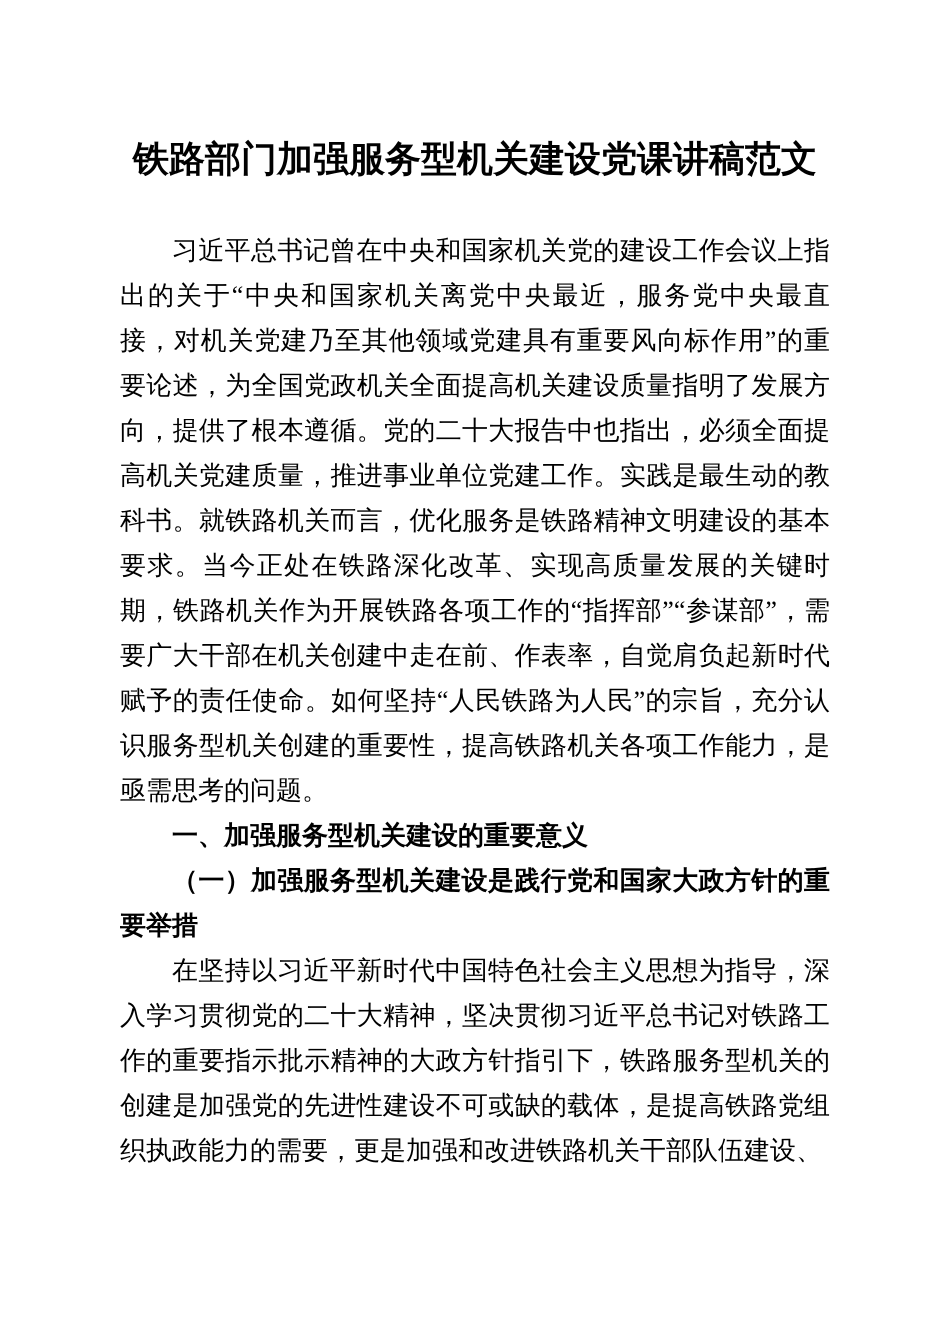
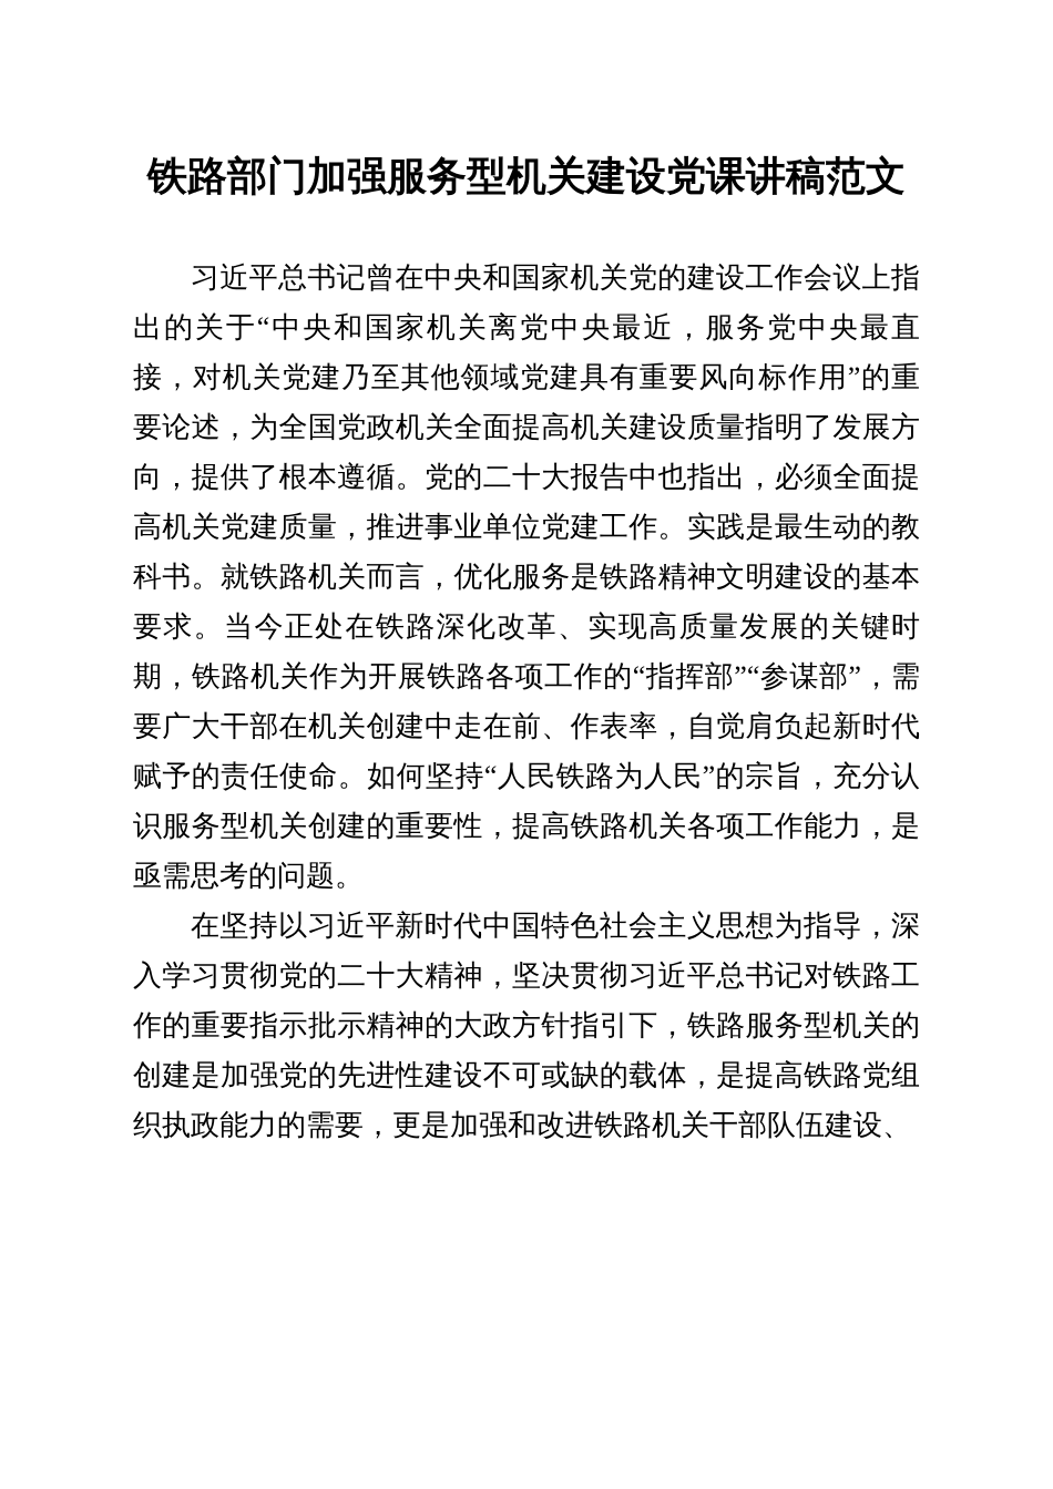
  铁路部门加强服务型机关建设党课讲稿范文
  习近平总书记曾在中央和国家机关党的建设工作会议上指出的关于“中央和国家机关离党中央最近，服务党中央最直接，对机关党建乃至其他领域党建具有重要风向标作用”的重要论述，为全国党政机关全面提高机关建设质量指明了发展方向，提供了根本遵循。党的二十大报告中也指出，必须全面提高机关党建质量，推进事业单位党建工作。实践是最生动的教科书。就铁路机关而言，优化服务是铁路精神文明建设的基本要求。当今正处在铁路深化改革、实现高质量发展的关键时期，铁路机关作为开展铁路各项工作的“指挥部”“参谋部”，需要广大干部在机关创建中走在前、作表率，自觉肩负起新时代赋予的责任使命。如何坚持“人民铁路为人民”的宗旨，充分认识服务型机关创建的重要性，提高铁路机关各项工作能力，是亟需思考的问题。
- 一、加强服务型机关建设的重要意义
- （一）加强服务型机关建设是践行党和国家大政方针的重要举措
  在坚持以习近平新时代中国特色社会主义思想为指导，深入学习贯彻党的二十大精神，坚决贯彻习近平总书记对铁路工作的重要指示批示精神的大政方针指引下，铁路服务型机关的创建是加强党的先进性建设不可或缺的载体，是提高铁路党组织执政能力的需要，更是加强和改进铁路机关干部队伍建设、
